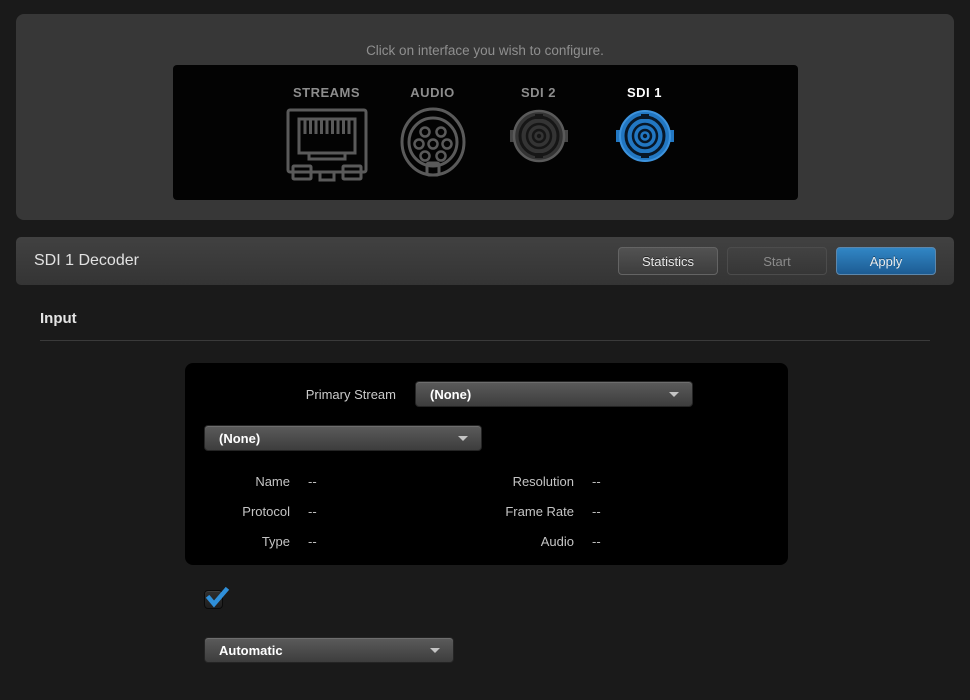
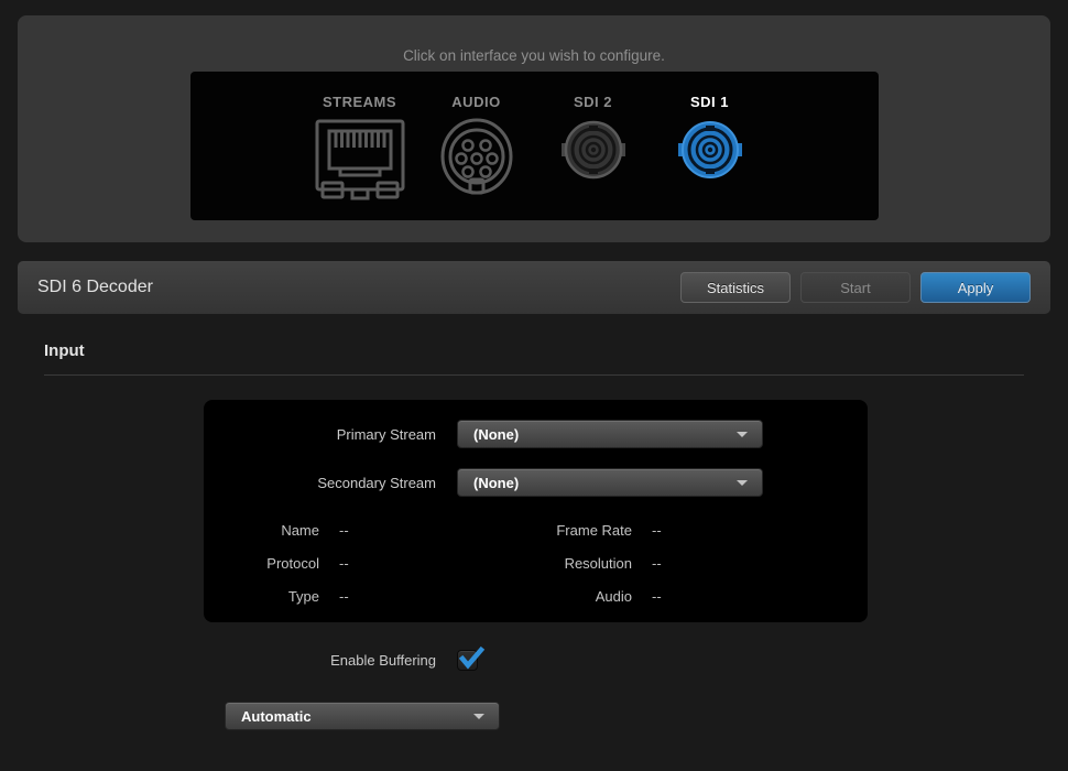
  Click on interface you wish to configure.
  STREAMS
  AUDIO
  SDI 2
  SDI 1
- SDI 1 Decoder
+ SDI 6 Decoder
  Statistics
  Start
  Apply
  Input
  Primary Stream
  (None)
+ Secondary Stream
  (None)
  Name
  --
- Resolution
+ Frame Rate
  --
  Protocol
  --
- Frame Rate
+ Resolution
  --
  Type
  --
  Audio
  --
+ Enable Buffering
  Automatic
